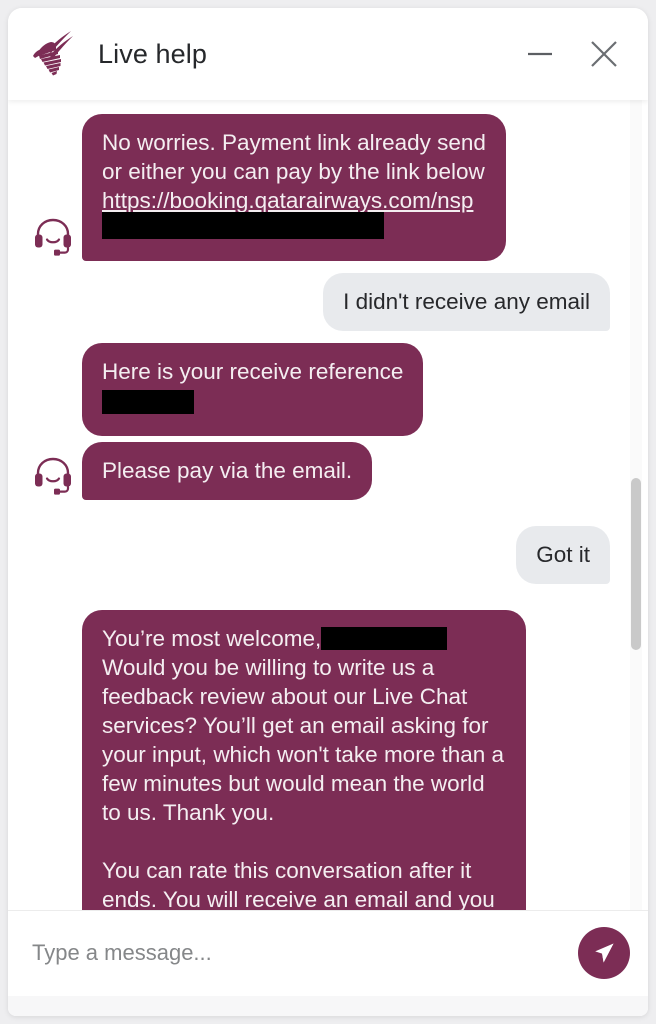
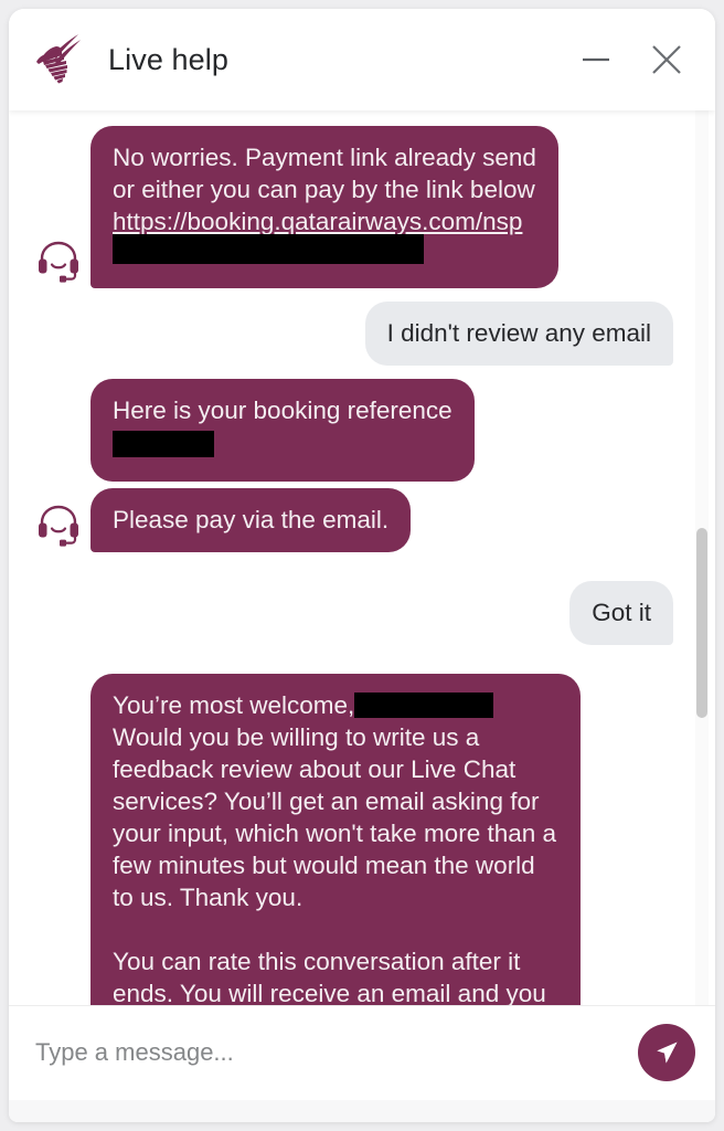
  Live help
  No worries. Payment link already send
  or either you can pay by the link below
  https://booking.qatarairways.com/nsp
- I didn't receive any email
+ I didn't review any email
- Here is your receive reference
+ Here is your booking reference
  Please pay via the email.
  Got it
  You’re most welcome, Would you be willing to write us a feedback review about our Live Chat services? You’ll get an email asking for your input, which won't take more than a few minutes but would mean the world to us. Thank you. You can rate this conversation after it ends. You will receive an email and you
  Type a message...
